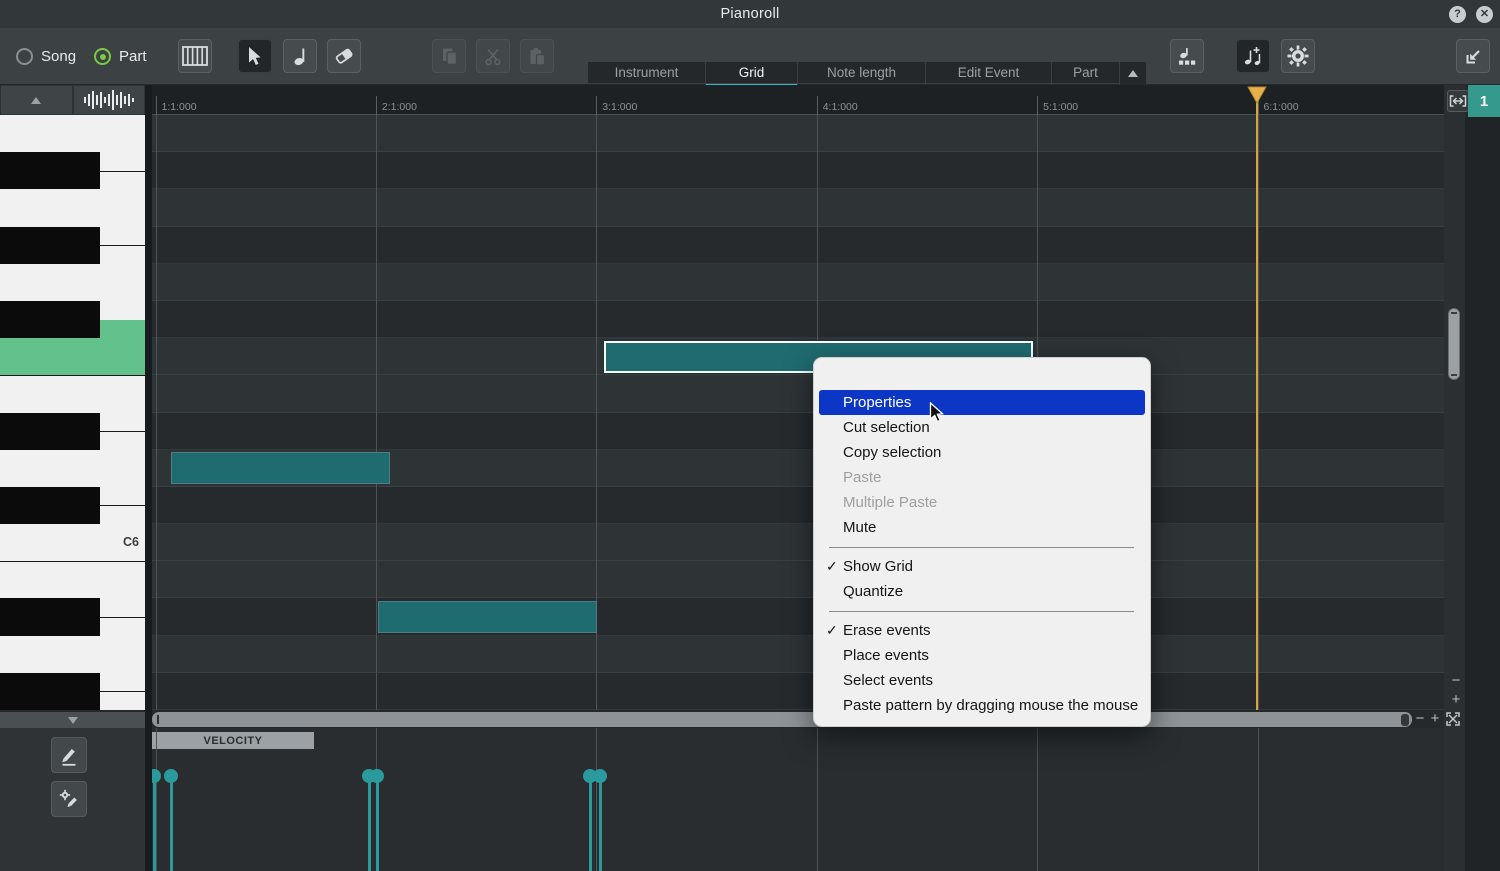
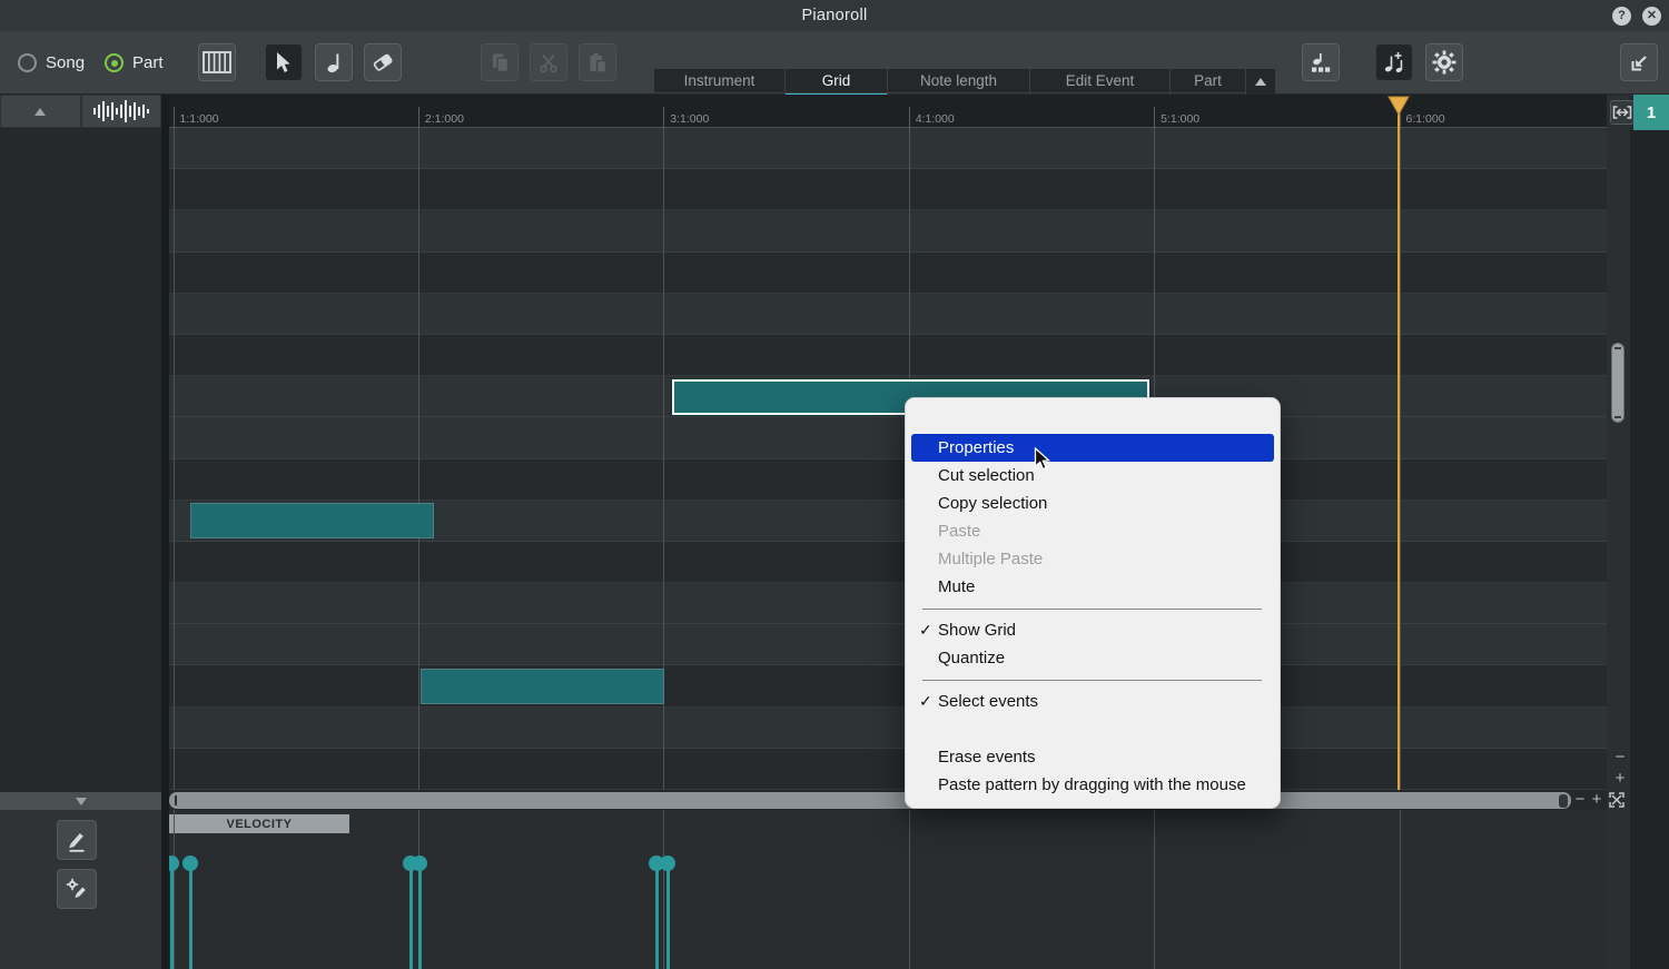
  Pianoroll
  ?
  ✕
  Song
  Part
  Instrument
  Grid
  Note length
  Edit Event
  Part
- C6
  1:1:000
  2:1:000
  3:1:000
  4:1:000
  5:1:000
  6:1:000
  1
  −
  +
  −
  +
  VELOCITY
  Properties
  Cut selection
  Copy selection
  Paste
  Multiple Paste
  Mute
  Show Grid
  ✓
  Quantize
- Erase events
+ Select events
  ✓
- Place events
- Select events
+ Erase events
- Paste pattern by dragging mouse the mouse
+ Paste pattern by dragging with the mouse
